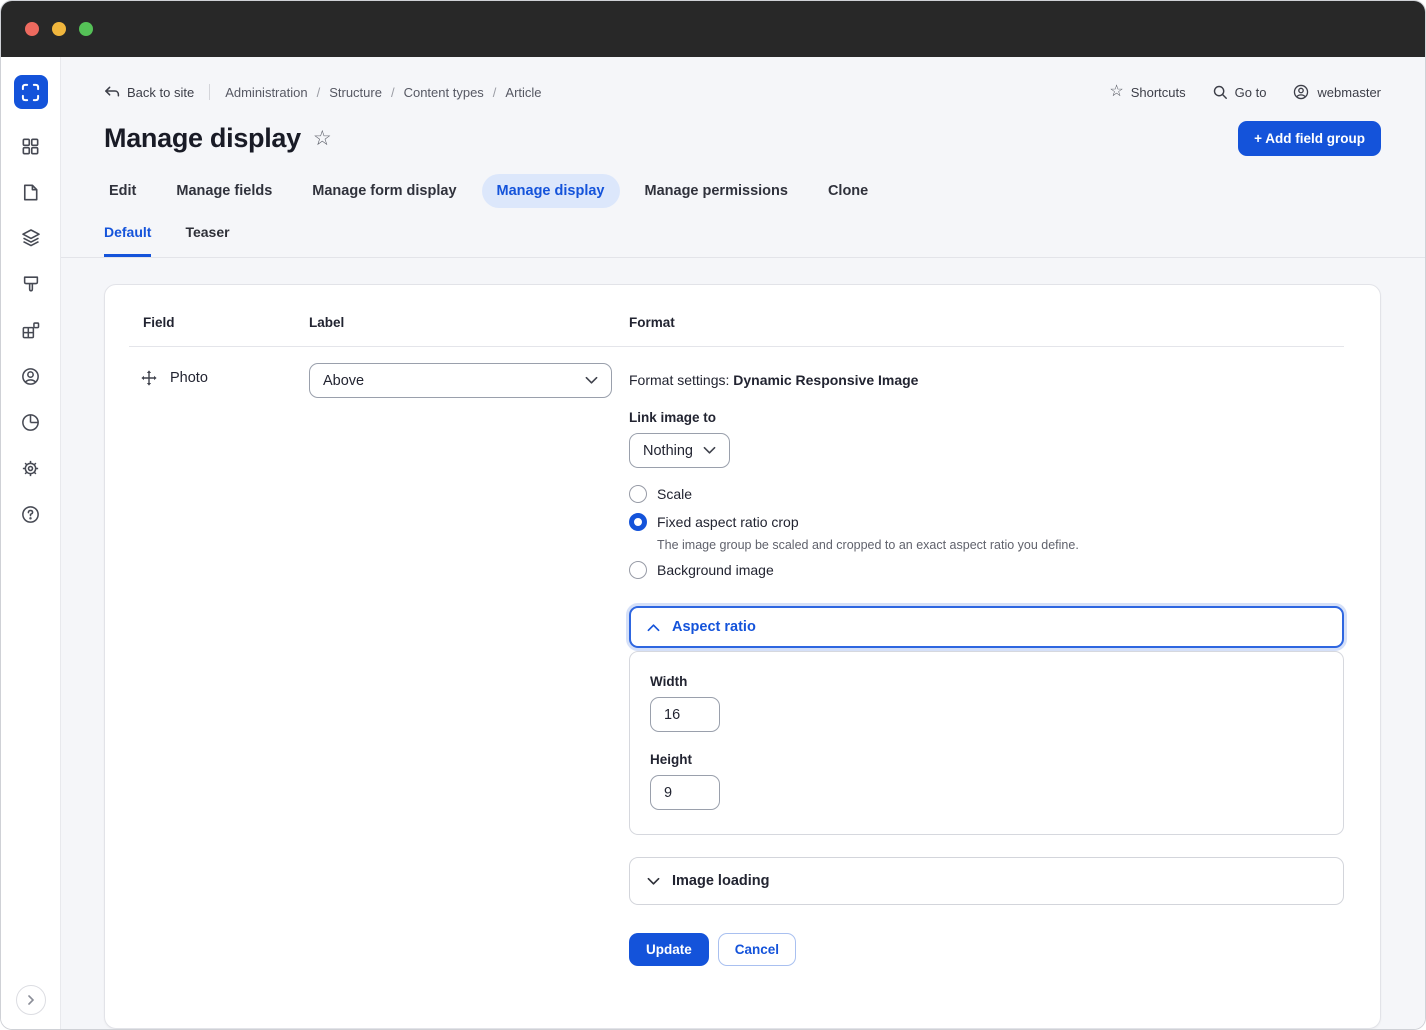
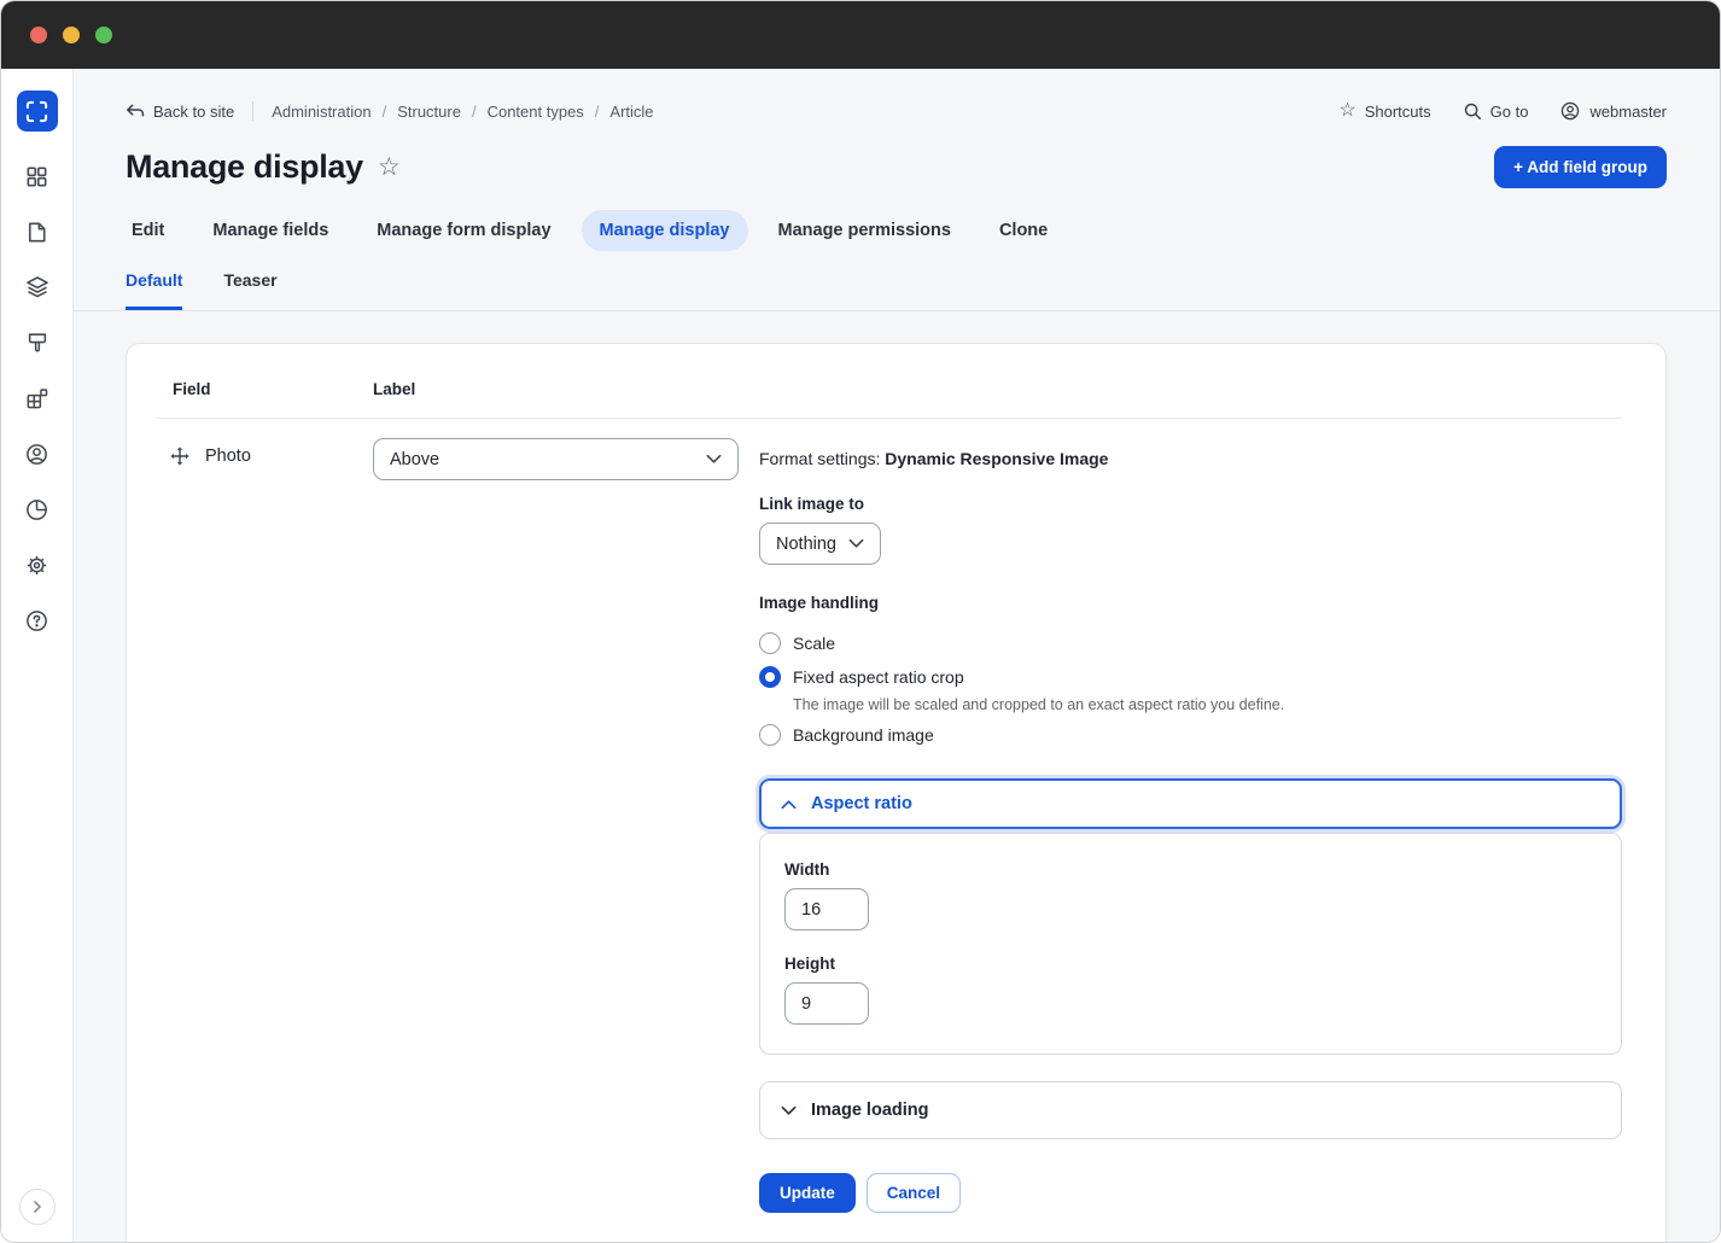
  Back to site
  Administration
  /
  Structure
  /
  Content types
  /
  Article
  ☆
  Shortcuts
  Go to
  webmaster
  Manage display
  ☆
  + Add field group
  Edit
  Manage fields
  Manage form display
  Manage display
  Manage permissions
  Clone
  Default
  Teaser
  Field
  Label
- Format
  Photo
  Above
  Format settings: Dynamic Responsive Image
  Link image to
  Nothing
+ Image handling
  Scale
  Fixed aspect ratio crop
- The image group be scaled and cropped to an exact aspect ratio you define.
+ The image will be scaled and cropped to an exact aspect ratio you define.
  Background image
  Aspect ratio
  Width
  16
  Height
  9
  Image loading
  Update
  Cancel
